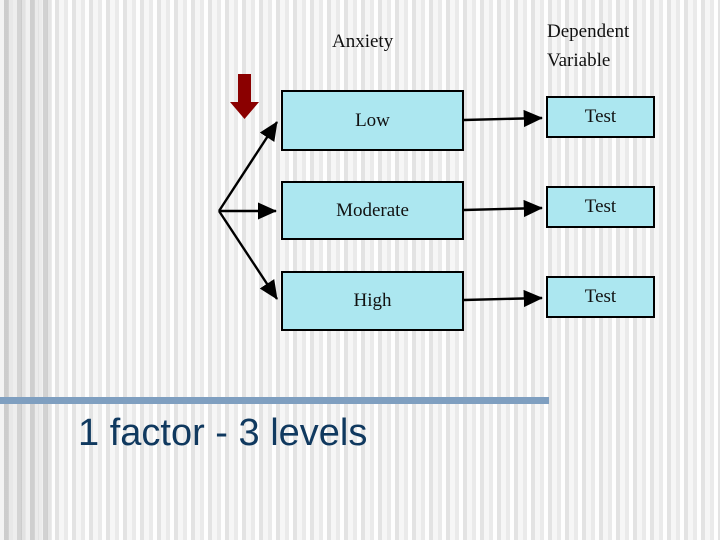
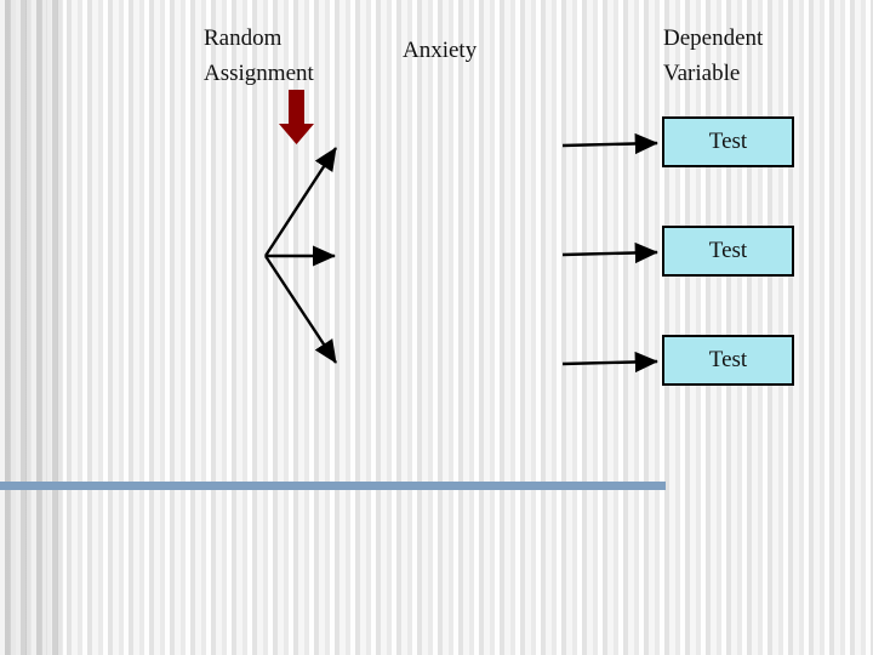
+ Random
+ Assignment
  Anxiety
  Dependent
  Variable
- Low
- Moderate
- High
  Test
  Test
  Test
- 1 factor - 3 levels
